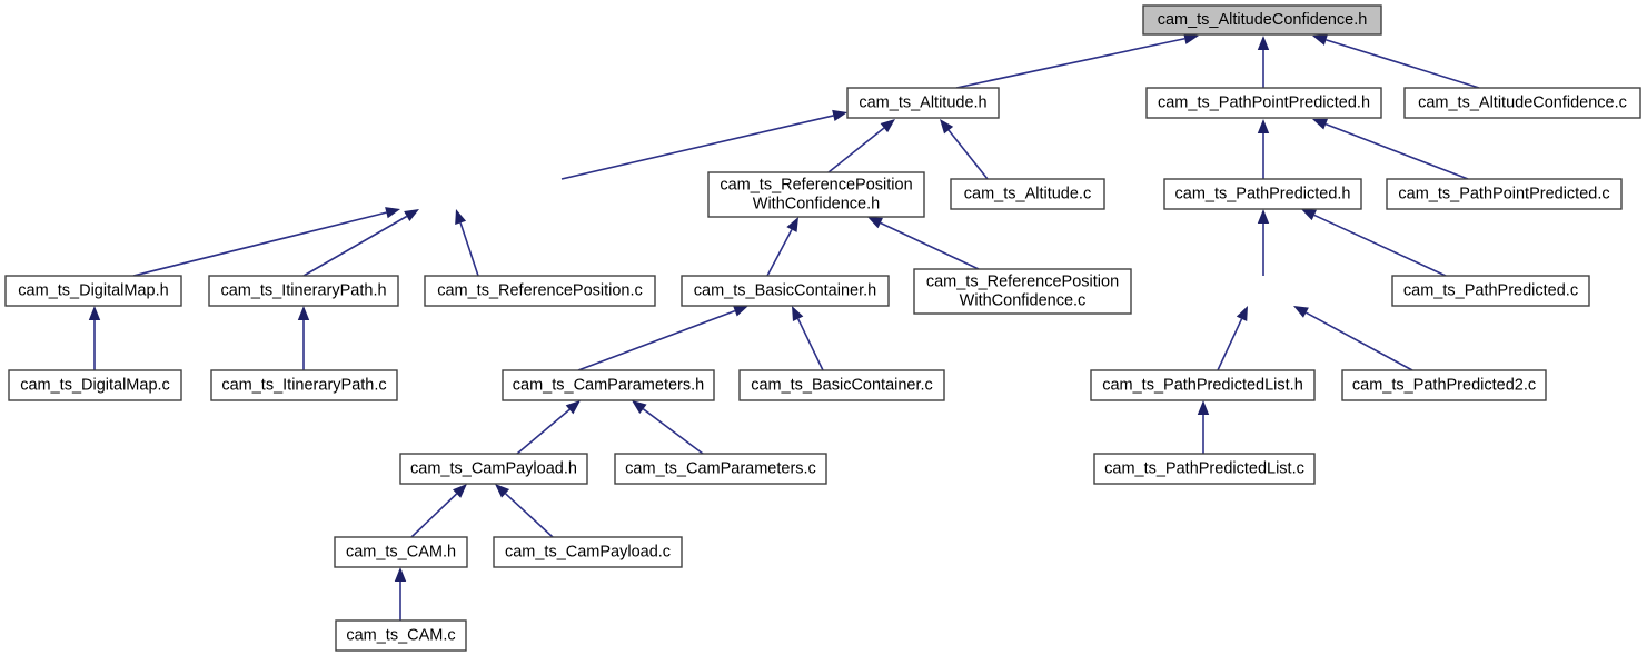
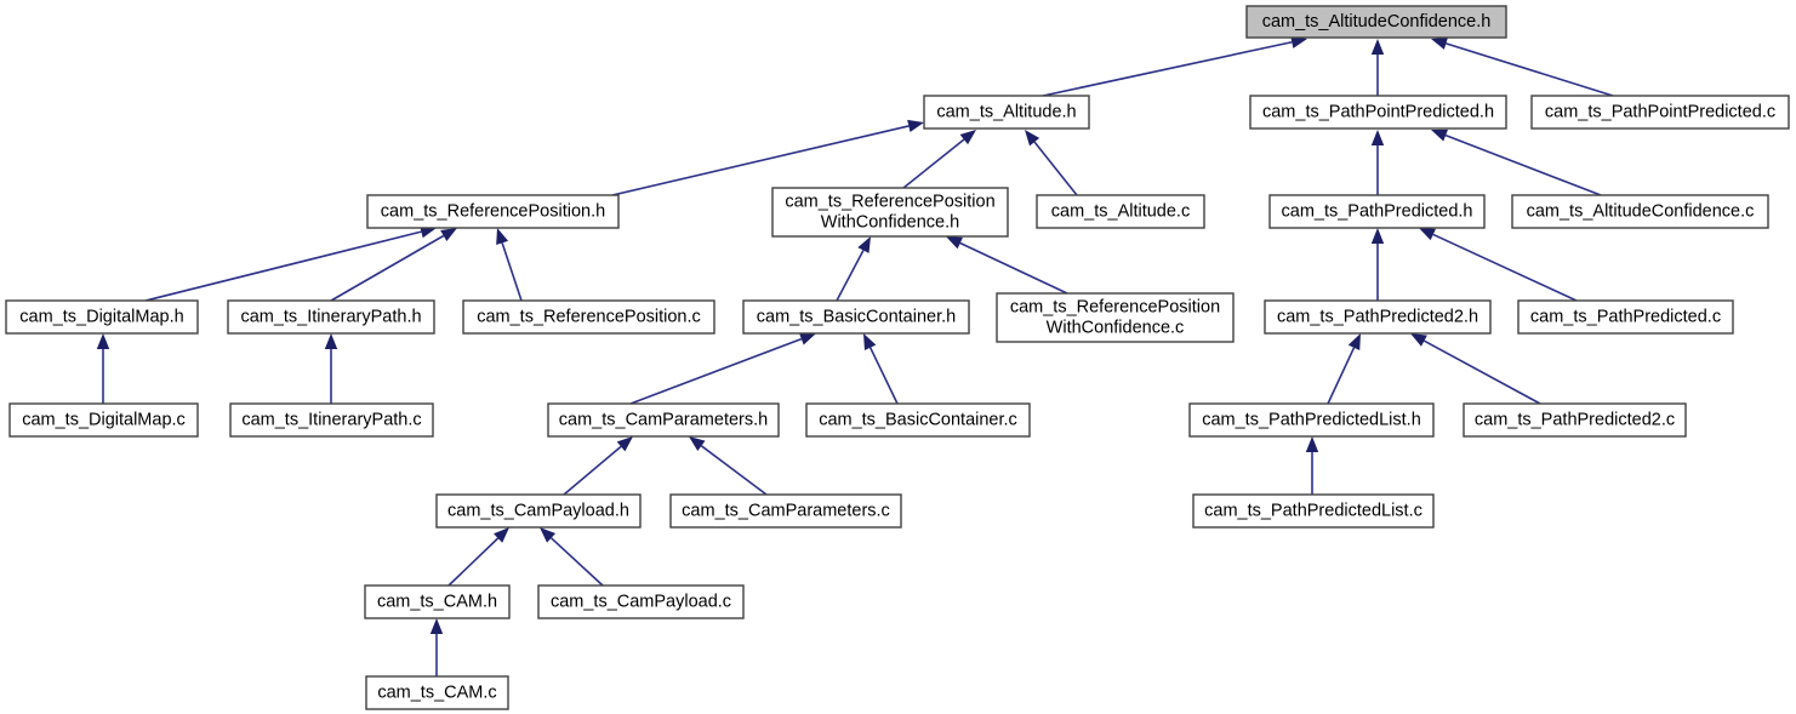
  cam_ts_AltitudeConfidence.h
  cam_ts_Altitude.h
  cam_ts_PathPointPredicted.h
- cam_ts_AltitudeConfidence.c
+ cam_ts_PathPointPredicted.c
+ cam_ts_ReferencePosition.h
  cam_ts_ReferencePosition WithConfidence.h
  cam_ts_Altitude.c
  cam_ts_PathPredicted.h
- cam_ts_PathPointPredicted.c
+ cam_ts_AltitudeConfidence.c
  cam_ts_DigitalMap.h
  cam_ts_ItineraryPath.h
  cam_ts_ReferencePosition.c
  cam_ts_BasicContainer.h
  cam_ts_ReferencePosition WithConfidence.c
+ cam_ts_PathPredicted2.h
  cam_ts_PathPredicted.c
  cam_ts_DigitalMap.c
  cam_ts_ItineraryPath.c
  cam_ts_CamParameters.h
  cam_ts_BasicContainer.c
  cam_ts_PathPredictedList.h
  cam_ts_PathPredicted2.c
  cam_ts_CamPayload.h
  cam_ts_CamParameters.c
  cam_ts_PathPredictedList.c
  cam_ts_CAM.h
  cam_ts_CamPayload.c
  cam_ts_CAM.c
